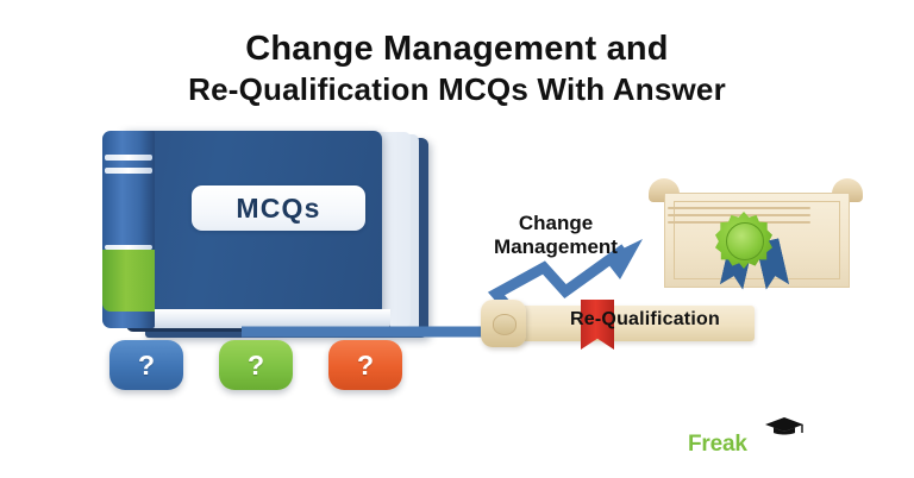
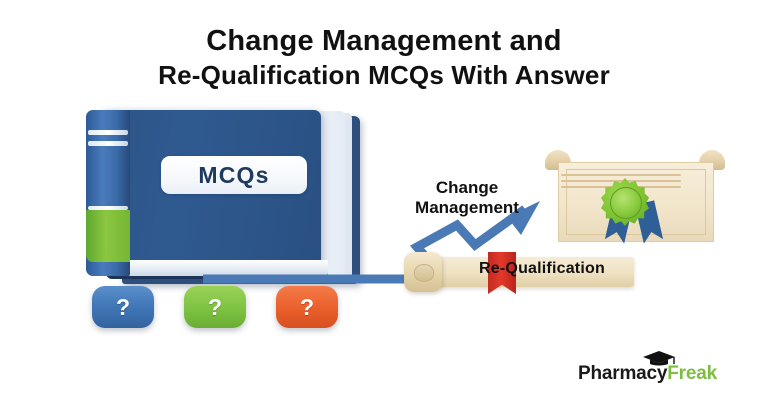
  Change Management and
  Re-Qualification MCQs With Answer
  MCQs
  ?
  ?
  ?
  Change
  Management
  Re-Qualification
+ Pharmacy
  Freak
